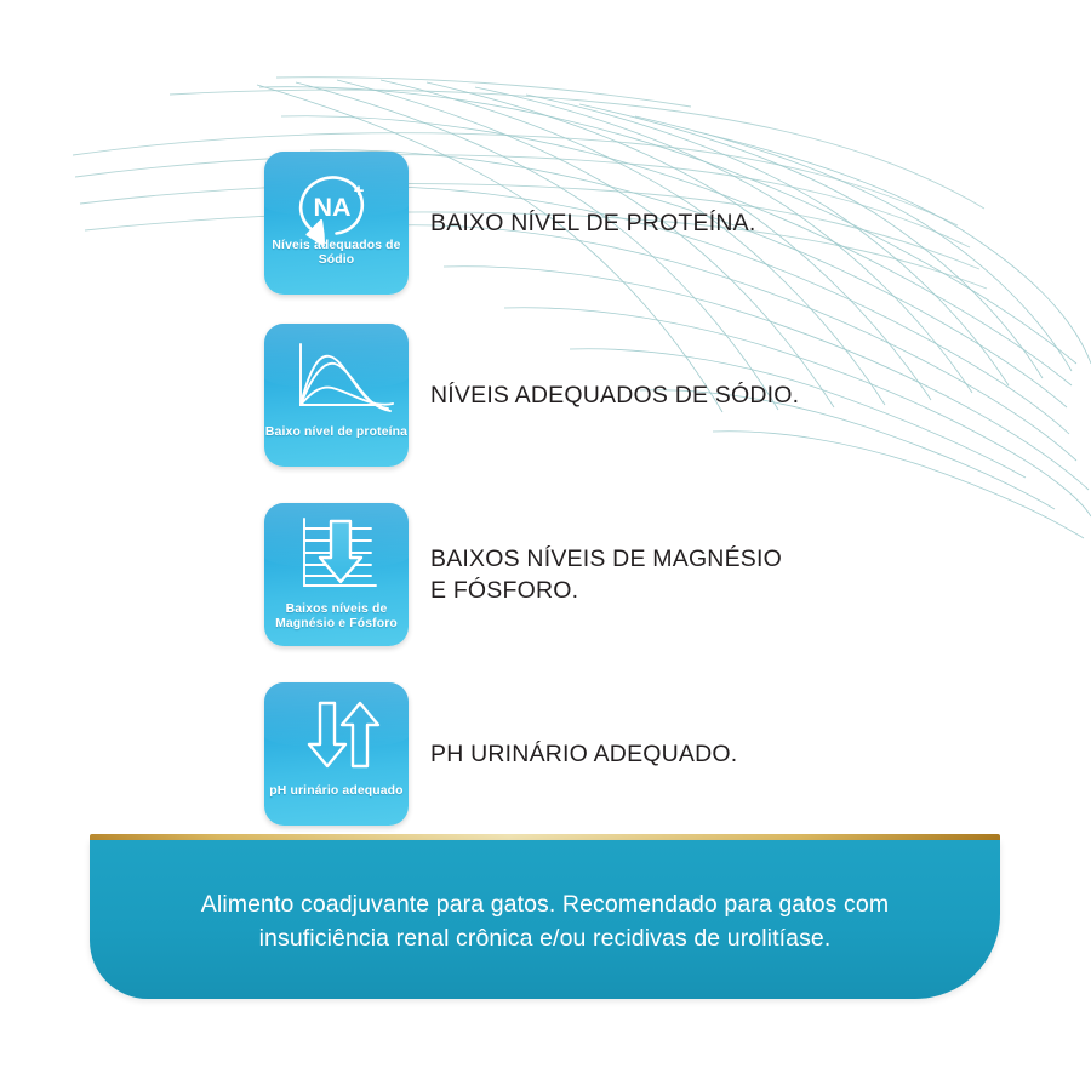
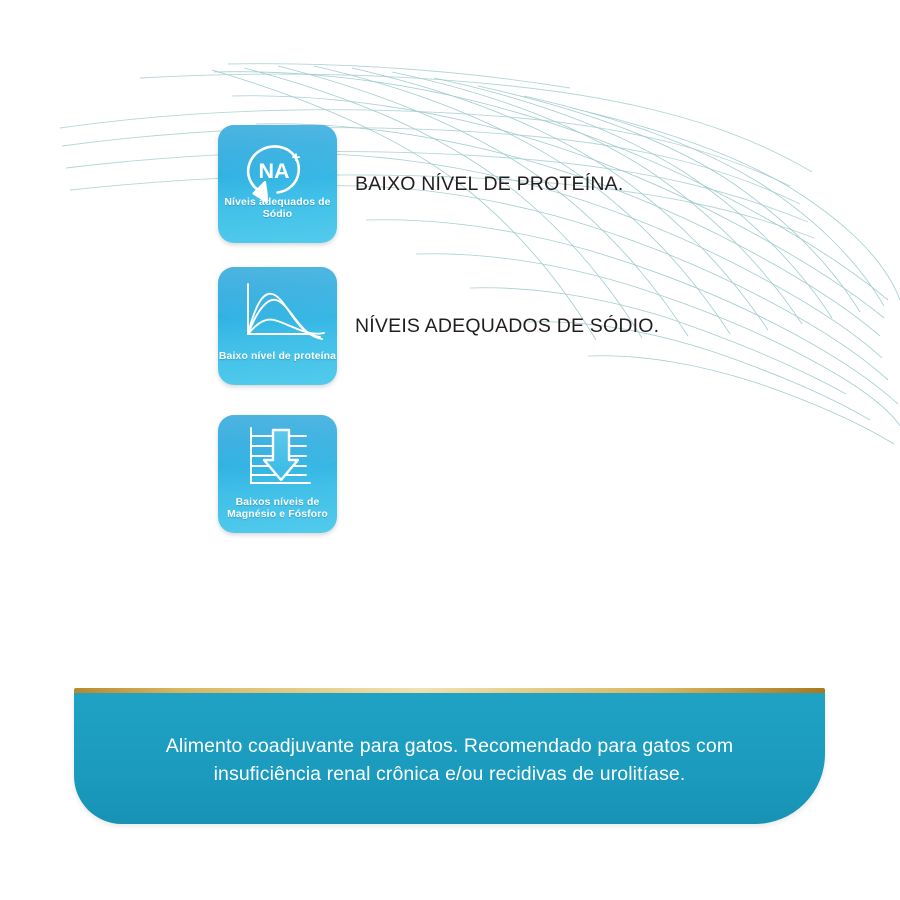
  Níveis adequados de Sódio
  BAIXO NÍVEL DE PROTEÍNA.
  Baixo nível de proteína
  NÍVEIS ADEQUADOS DE SÓDIO.
  Baixos níveis de Magnésio e Fósforo
- BAIXOS NÍVEIS DE MAGNÉSIO
- E FÓSFORO.
- pH urinário adequado
- PH URINÁRIO ADEQUADO.
  Alimento coadjuvante para gatos. Recomendado para gatos com
  insuficiência renal crônica e/ou recidivas de urolitíase.
